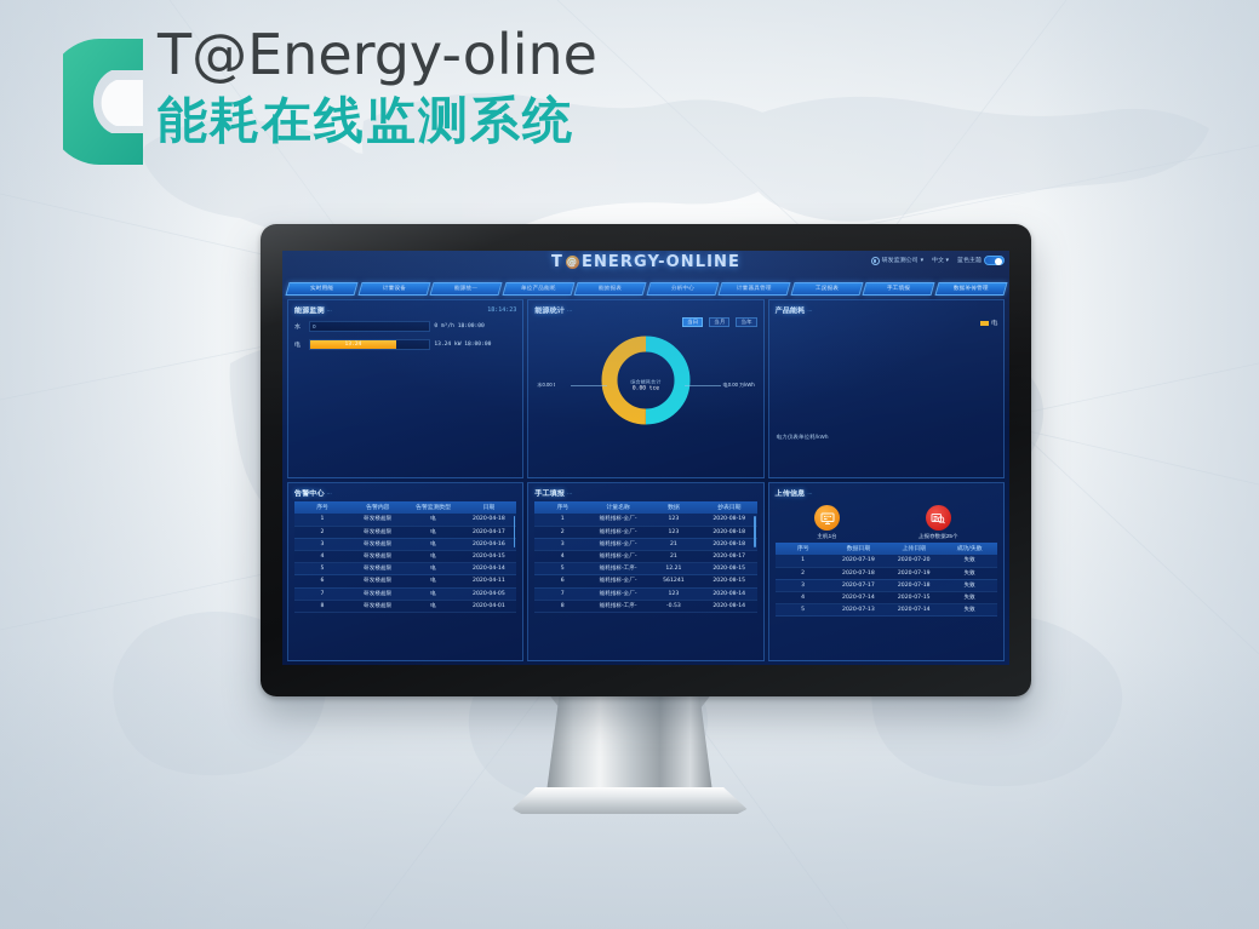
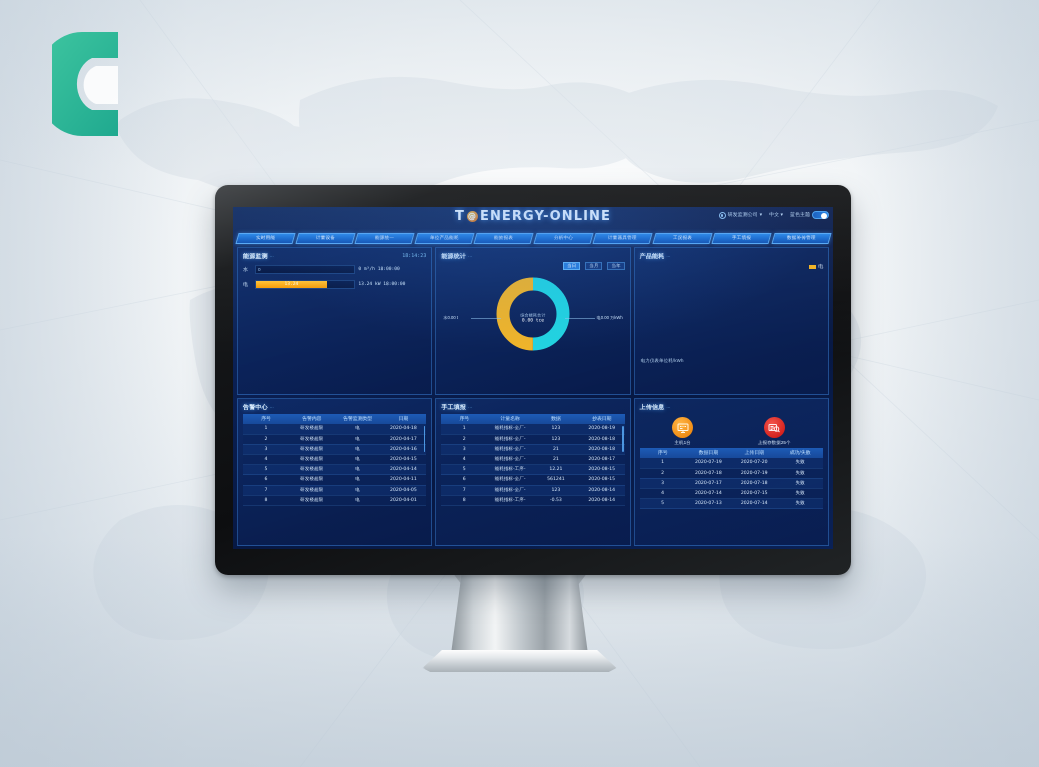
- T@Energy-oline
- 能耗在线监测系统
